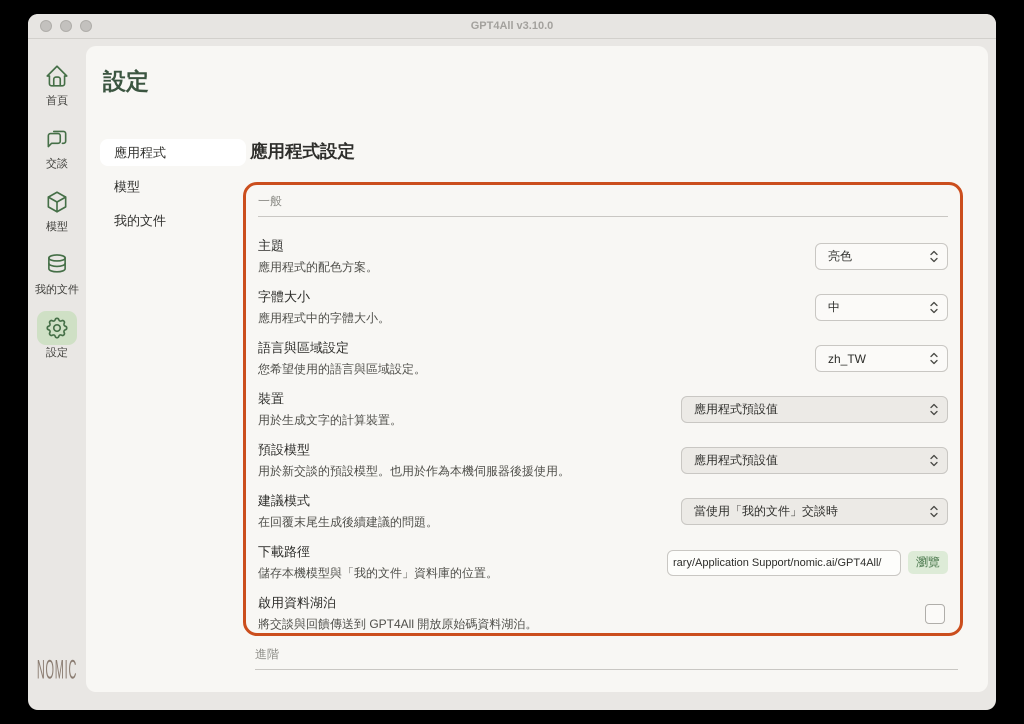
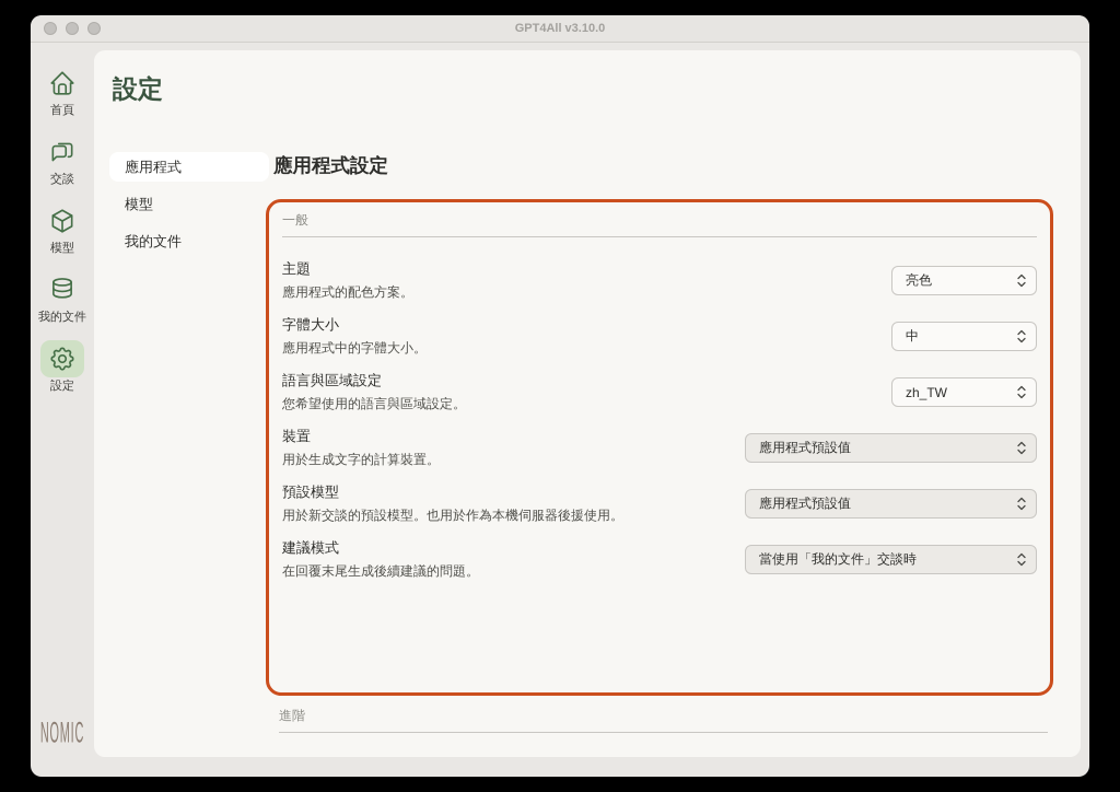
  GPT4All v3.10.0
  首頁
  交談
  模型
  我的文件
  設定
  NOMIC
  設定
  應用程式
  模型
  我的文件
  應用程式設定
  一般
  主題
  應用程式的配色方案。
  亮色
  字體大小
  應用程式中的字體大小。
  中
  語言與區域設定
  您希望使用的語言與區域設定。
  zh_TW
  裝置
  用於生成文字的計算裝置。
  應用程式預設值
  預設模型
  用於新交談的預設模型。也用於作為本機伺服器後援使用。
  應用程式預設值
  建議模式
  在回覆末尾生成後續建議的問題。
  當使用「我的文件」交談時
- 下載路徑
- 儲存本機模型與「我的文件」資料庫的位置。
- rary/Application Support/nomic.ai/GPT4All/
- 瀏覽
- 啟用資料湖泊
- 將交談與回饋傳送到 GPT4All 開放原始碼資料湖泊。
  進階
